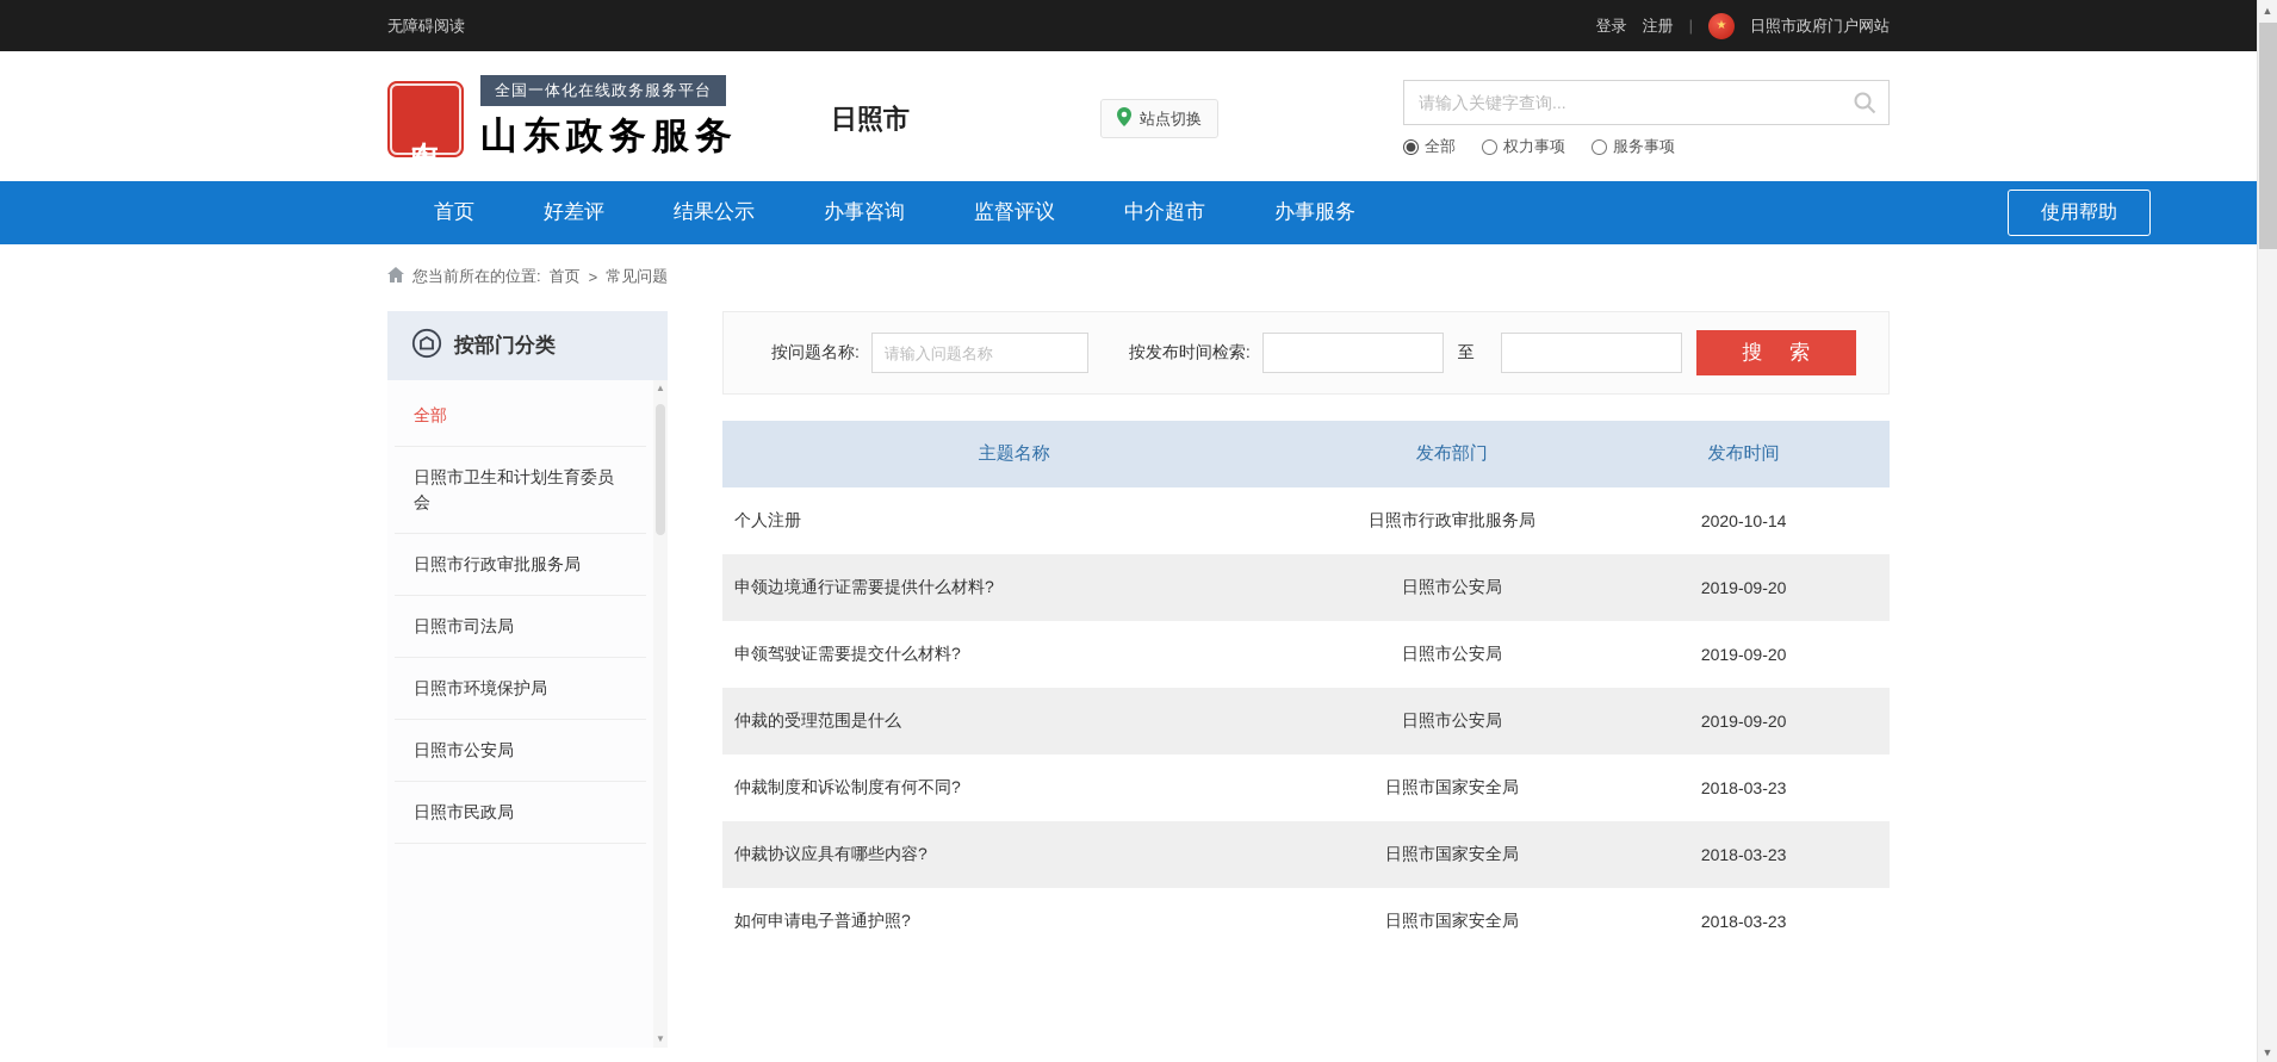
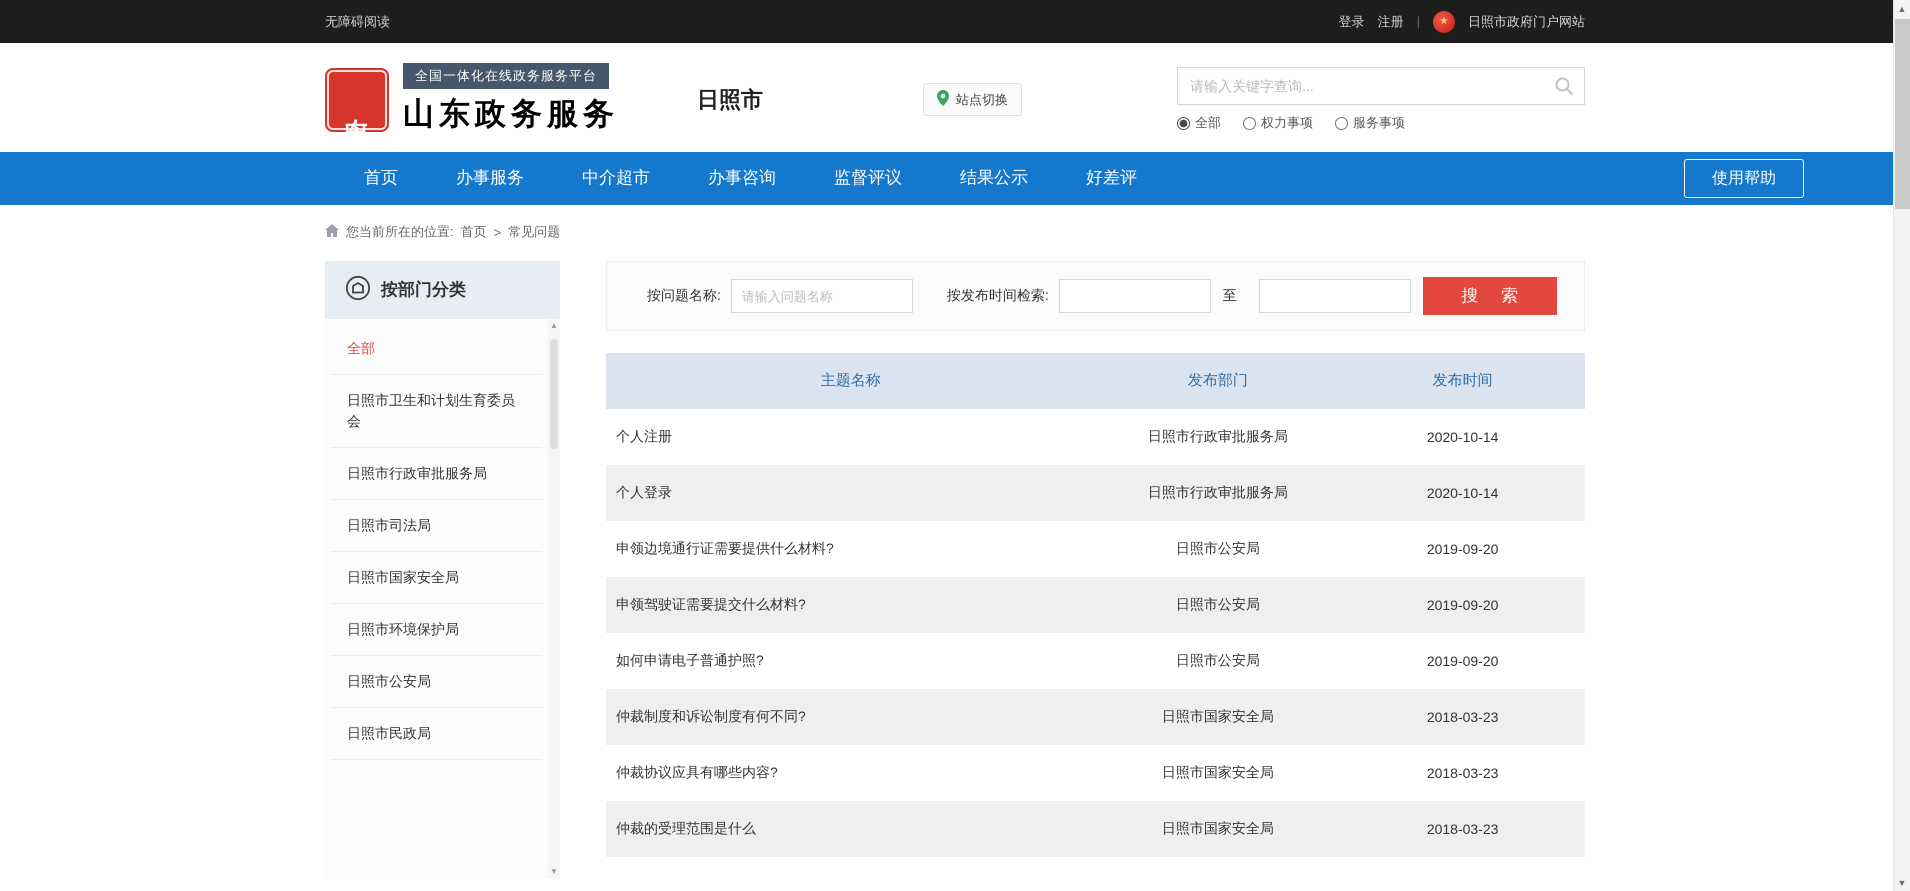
  无障碍阅读
  登录
  注册
  |
  ★
  日照市政府门户网站
  全国一体化在线政务服务平台
  山东政务服务
  日照市
  站点切换
  请输入关键字查询...
  全部
  权力事项
  服务事项
  首页
- 好差评
+ 办事服务
- 结果公示
+ 中介超市
  办事咨询
  监督评议
- 中介超市
+ 结果公示
- 办事服务
+ 好差评
  使用帮助
  您当前所在的位置:
  首页
  >
  常见问题
  按部门分类
  全部
  日照市卫生和计划生育委员会
  日照市行政审批服务局
  日照市司法局
+ 日照市国家安全局
  日照市环境保护局
  日照市公安局
  日照市民政局
  ▲
  ▼
  按问题名称:
  请输入问题名称
  按发布时间检索:
  至
  搜 索
  主题名称	发布部门	发布时间
  个人注册	日照市行政审批服务局	2020-10-14
+ 个人登录	日照市行政审批服务局	2020-10-14
  申领边境通行证需要提供什么材料?	日照市公安局	2019-09-20
  申领驾驶证需要提交什么材料?	日照市公安局	2019-09-20
- 仲裁的受理范围是什么	日照市公安局	2019-09-20
+ 如何申请电子普通护照?	日照市公安局	2019-09-20
  仲裁制度和诉讼制度有何不同?	日照市国家安全局	2018-03-23
  仲裁协议应具有哪些内容?	日照市国家安全局	2018-03-23
- 如何申请电子普通护照?	日照市国家安全局	2018-03-23
+ 仲裁的受理范围是什么	日照市国家安全局	2018-03-23
  ▲
  ▼
